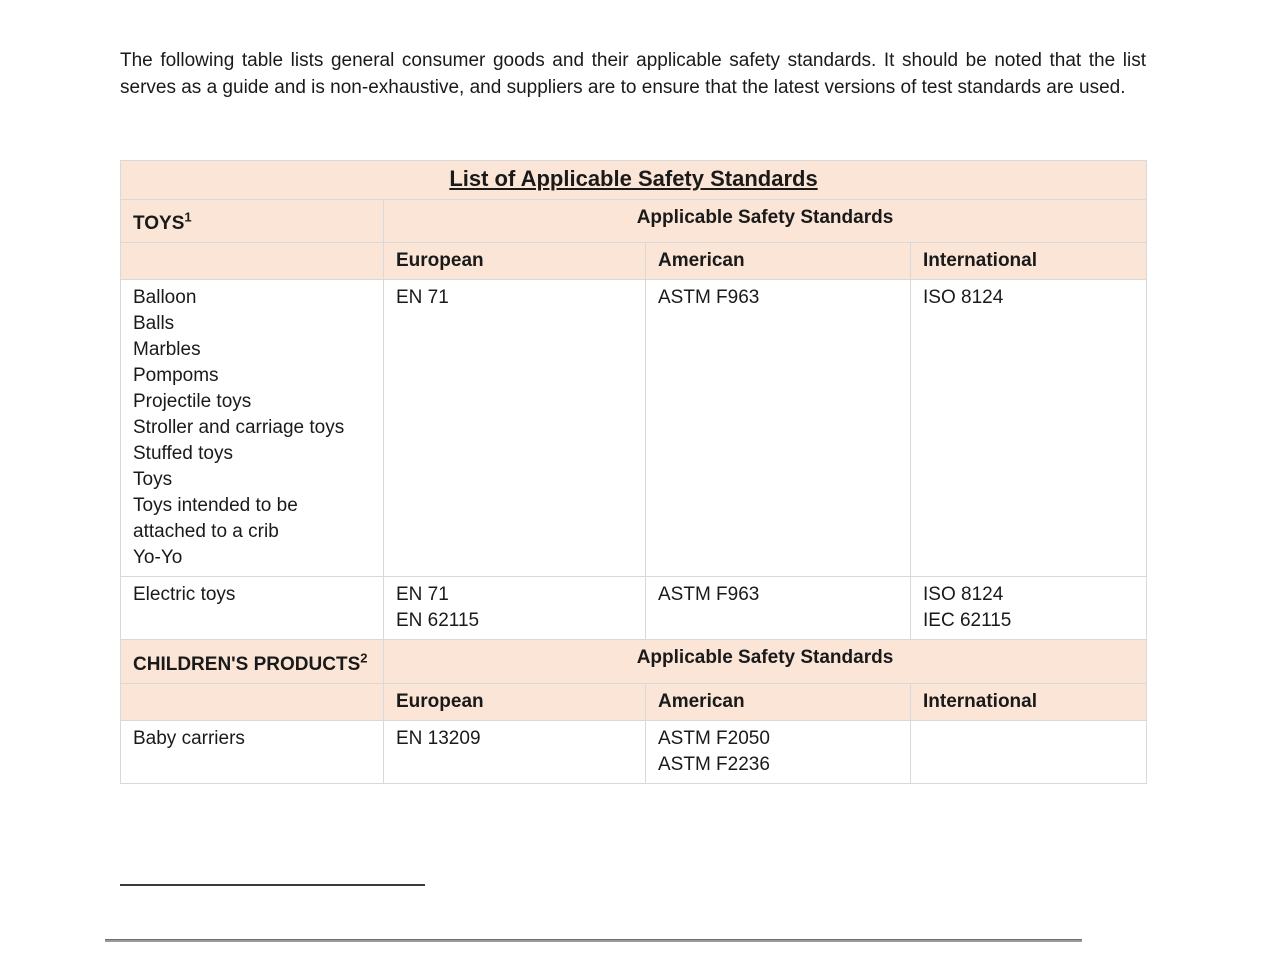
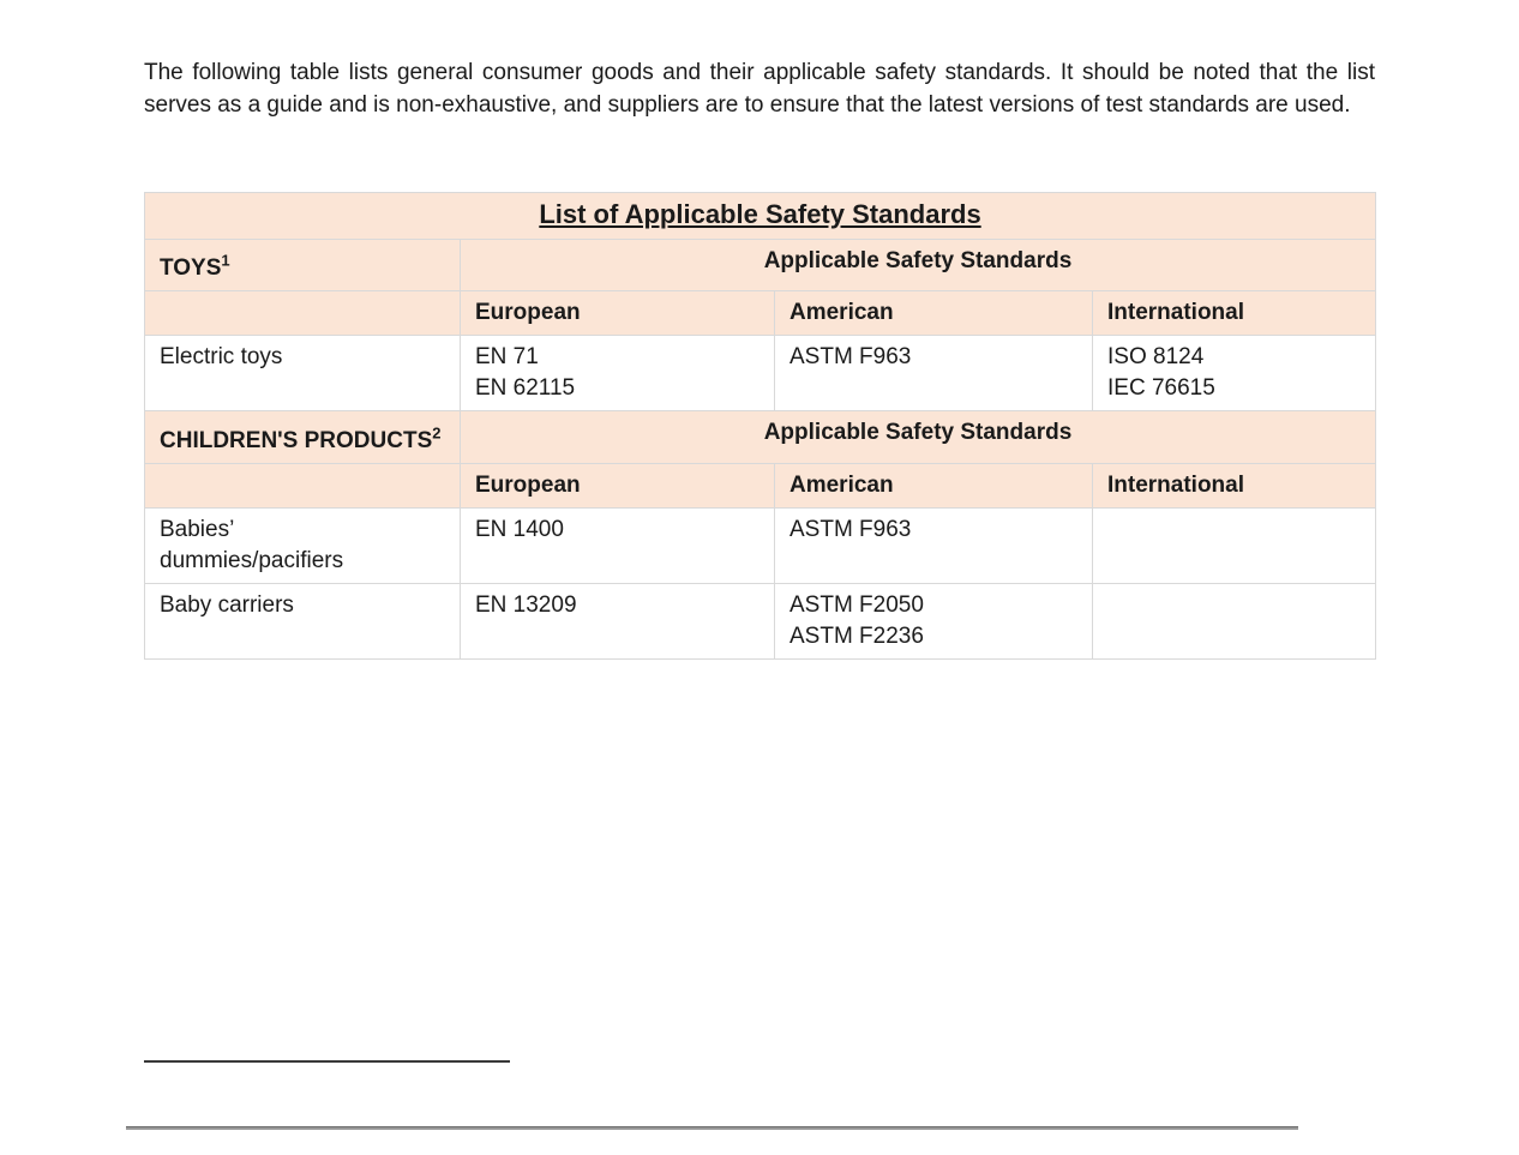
  The following table lists general consumer goods and their applicable safety standards. It should be noted that the list serves as a guide and is non-exhaustive, and suppliers are to ensure that the latest versions of test standards are used.
  List of Applicable Safety Standards
  TOYS1	Applicable Safety Standards
  	European	American	International
- Balloon Balls Marbles Pompoms Projectile toys Stroller and carriage toys Stuffed toys Toys Toys intended to be attached to a crib Yo-Yo	EN 71	ASTM F963	ISO 8124
- Electric toys	EN 71 EN 62115	ASTM F963	ISO 8124 IEC 62115
+ Electric toys	EN 71 EN 62115	ASTM F963	ISO 8124 IEC 76615
  CHILDREN'S PRODUCTS2	Applicable Safety Standards
  	European	American	International
+ Babies’ dummies/pacifiers	EN 1400	ASTM F963
  Baby carriers	EN 13209	ASTM F2050 ASTM F2236
